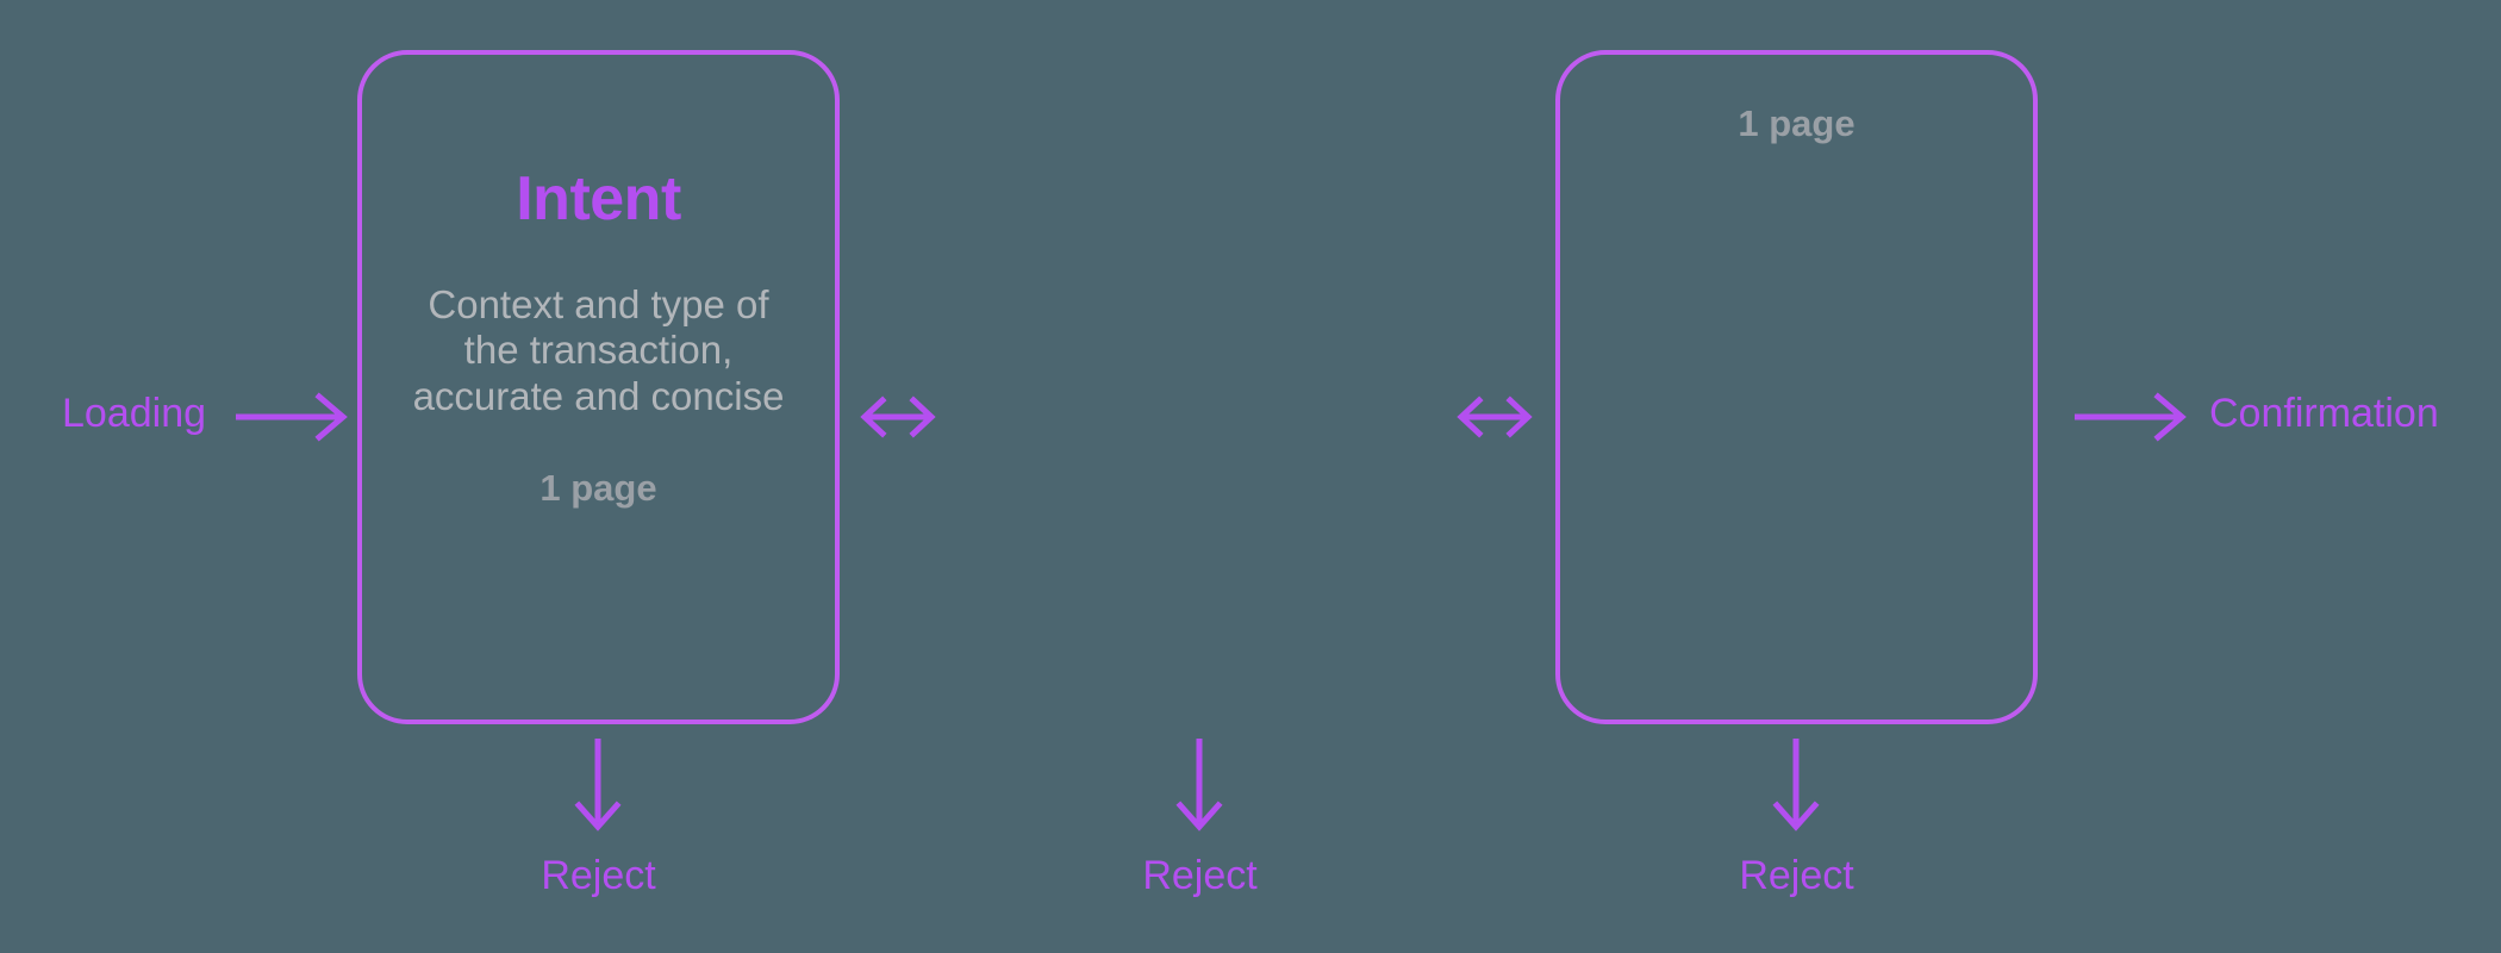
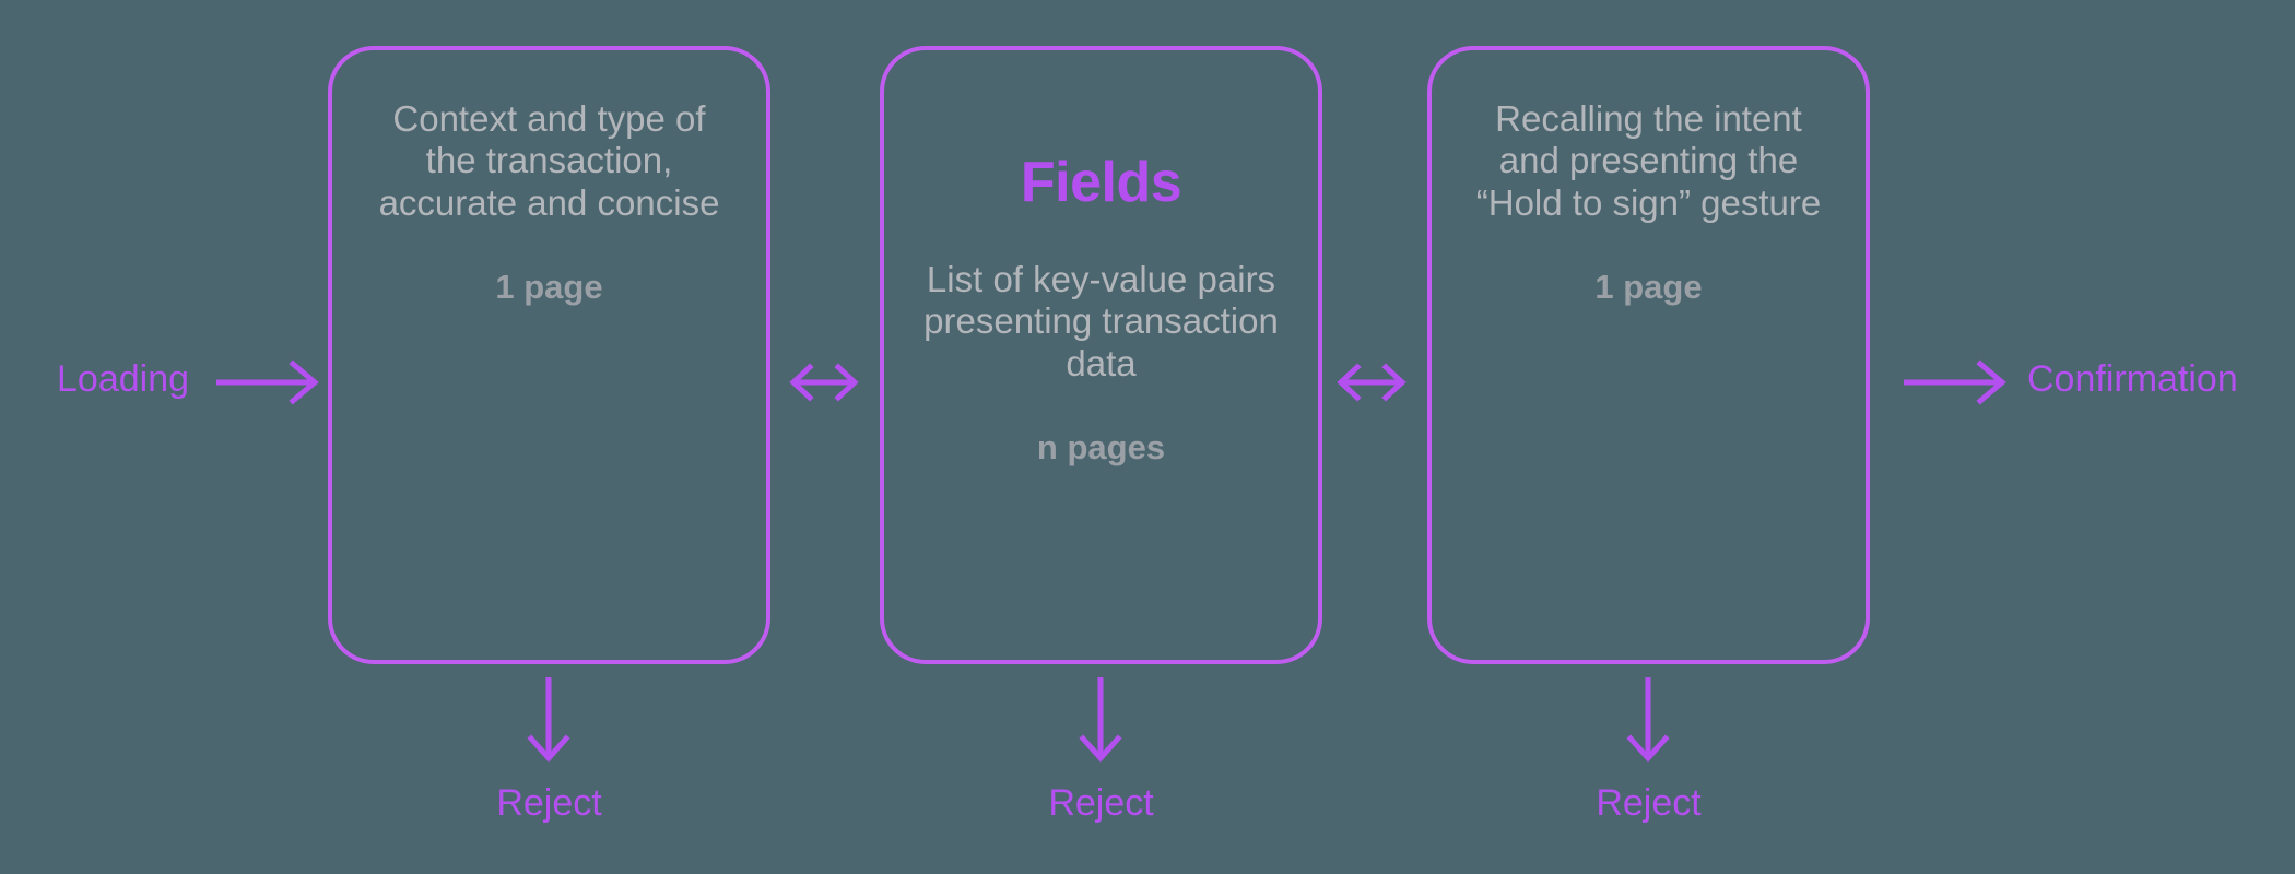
  Loading
- Intent
  Context and type of the transaction, accurate and concise
  1 page
+ Fields
+ List of key-value pairs presenting transaction data
+ n pages
+ Recalling the intent and presenting the “Hold to sign” gesture
  1 page
  Confirmation
  Reject
  Reject
  Reject
